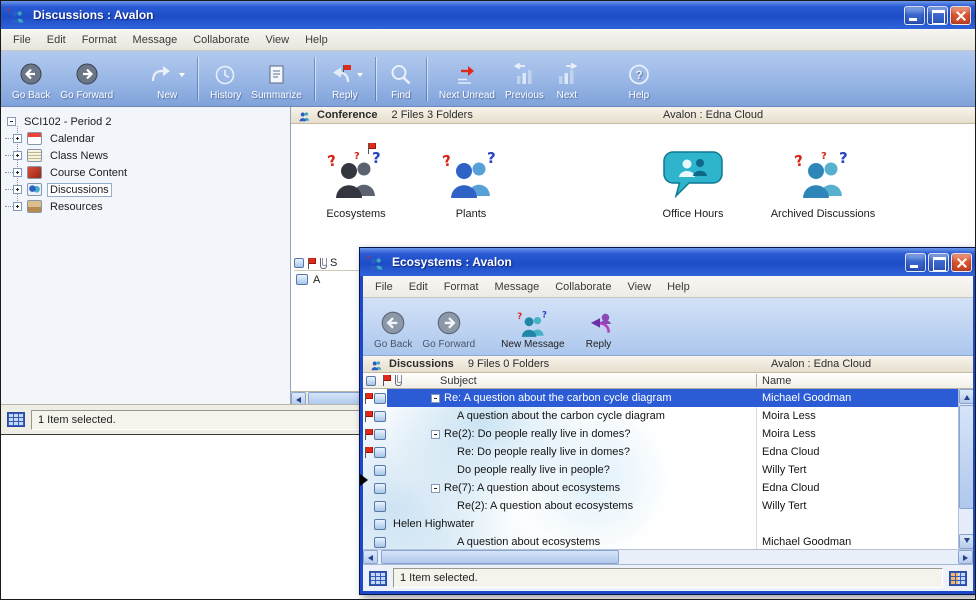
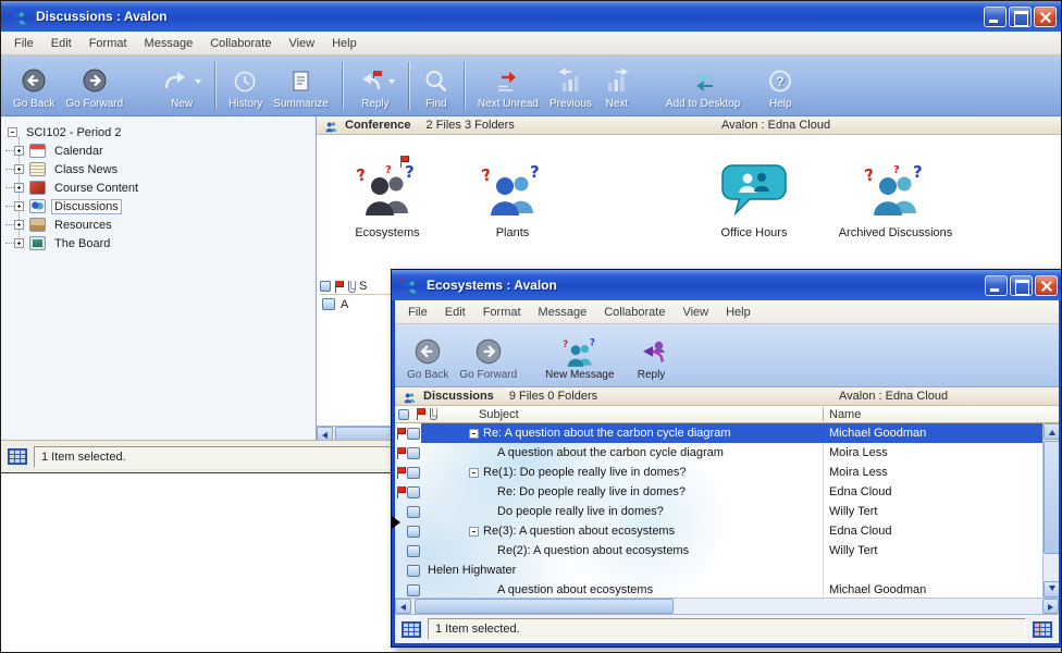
  Discussions : Avalon
  File
  Edit
  Format
  Message
  Collaborate
  View
  Help
  Go Back
  Go Forward
  New
  History
  Summarize
  Reply
  Find
  Next Unread
  Previous
  Next
+ Add to Desktop
  ?
  Help
  SCI102 - Period 2
  Calendar
  Class News
  Course Content
  Discussions
  Resources
+ The Board
  Conference
  2 Files 3 Folders
  Avalon : Edna Cloud
  ?
  ?
  Ecosystems
  ?
  Plants
  Office Hours
  ?
  ?
  Archived Discussions
  S
  A
  1 Item selected.
  Ecosystems : Avalon
  File
  Edit
  Format
  Message
  Collaborate
  View
  Help
  Go Back
  Go Forward
  ?
  ?
  New Message
  Reply
  Discussions
  9 Files 0 Folders
  Avalon : Edna Cloud
  Subject
  Name
  Re: A question about the carbon cycle diagram
  Michael Goodman
  A question about the carbon cycle diagram
  Moira Less
- Re(2): Do people really live in domes?
+ Re(1): Do people really live in domes?
  Moira Less
  Re: Do people really live in domes?
  Edna Cloud
- Do people really live in people?
+ Do people really live in domes?
  Willy Tert
- Re(7): A question about ecosystems
+ Re(3): A question about ecosystems
  Edna Cloud
  Re(2): A question about ecosystems
  Willy Tert
  Helen Highwater
  A question about ecosystems
  Michael Goodman
  1 Item selected.
